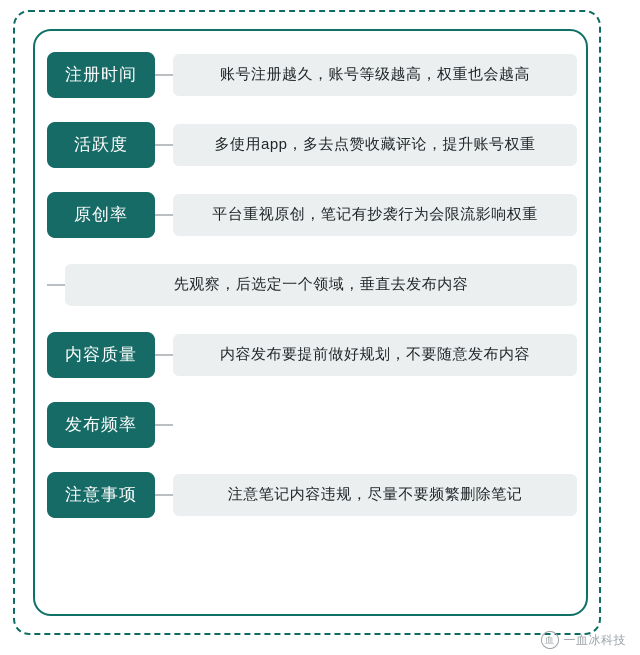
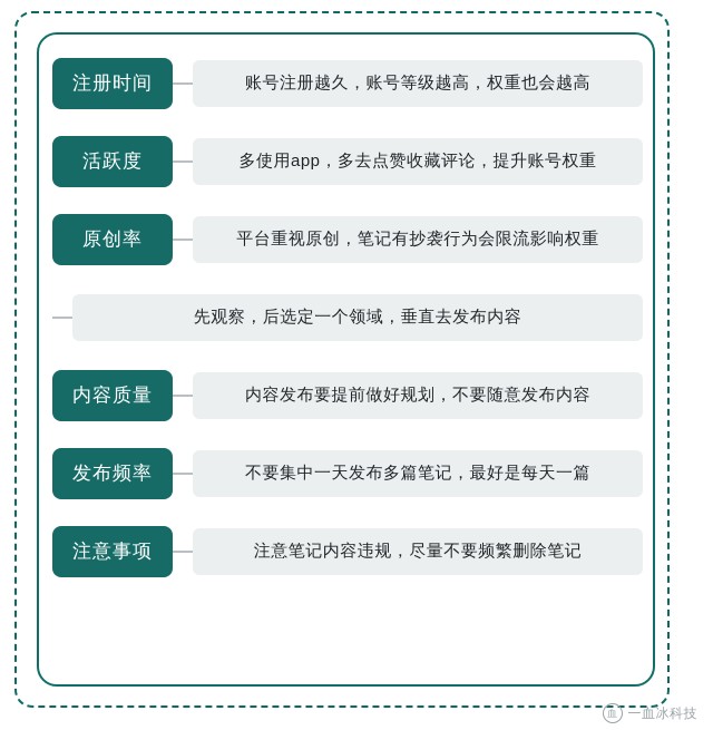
  注册时间
  账号注册越久，账号等级越高，权重也会越高
  活跃度
  多使用app，多去点赞收藏评论，提升账号权重
  原创率
  平台重视原创，笔记有抄袭行为会限流影响权重
  先观察，后选定一个领域，垂直去发布内容
  内容质量
  内容发布要提前做好规划，不要随意发布内容
  发布频率
+ 不要集中一天发布多篇笔记，最好是每天一篇
  注意事项
  注意笔记内容违规，尽量不要频繁删除笔记
  血
  一血冰科技
